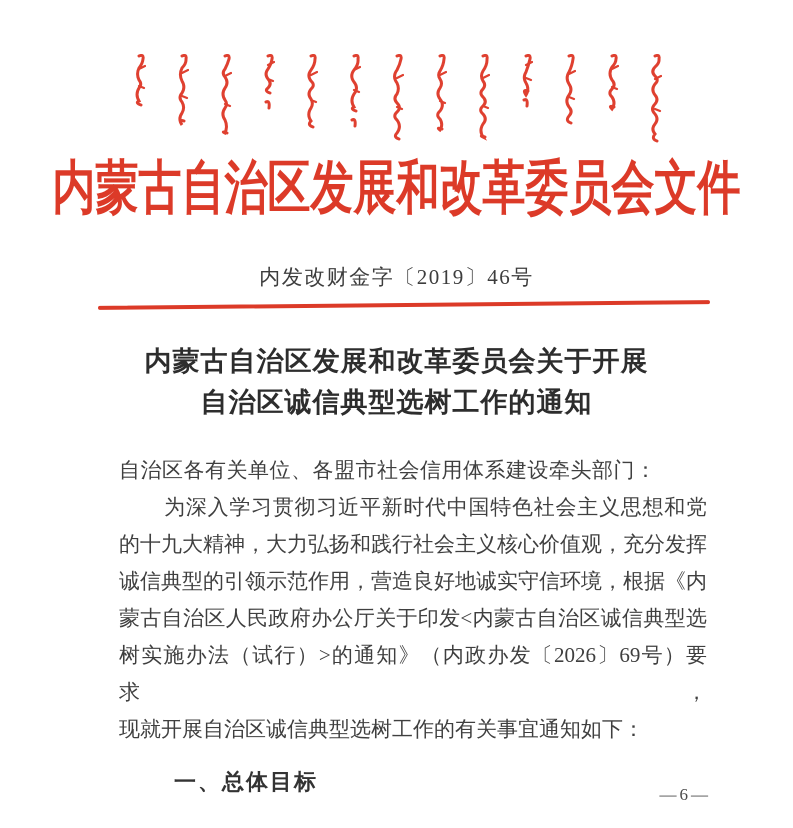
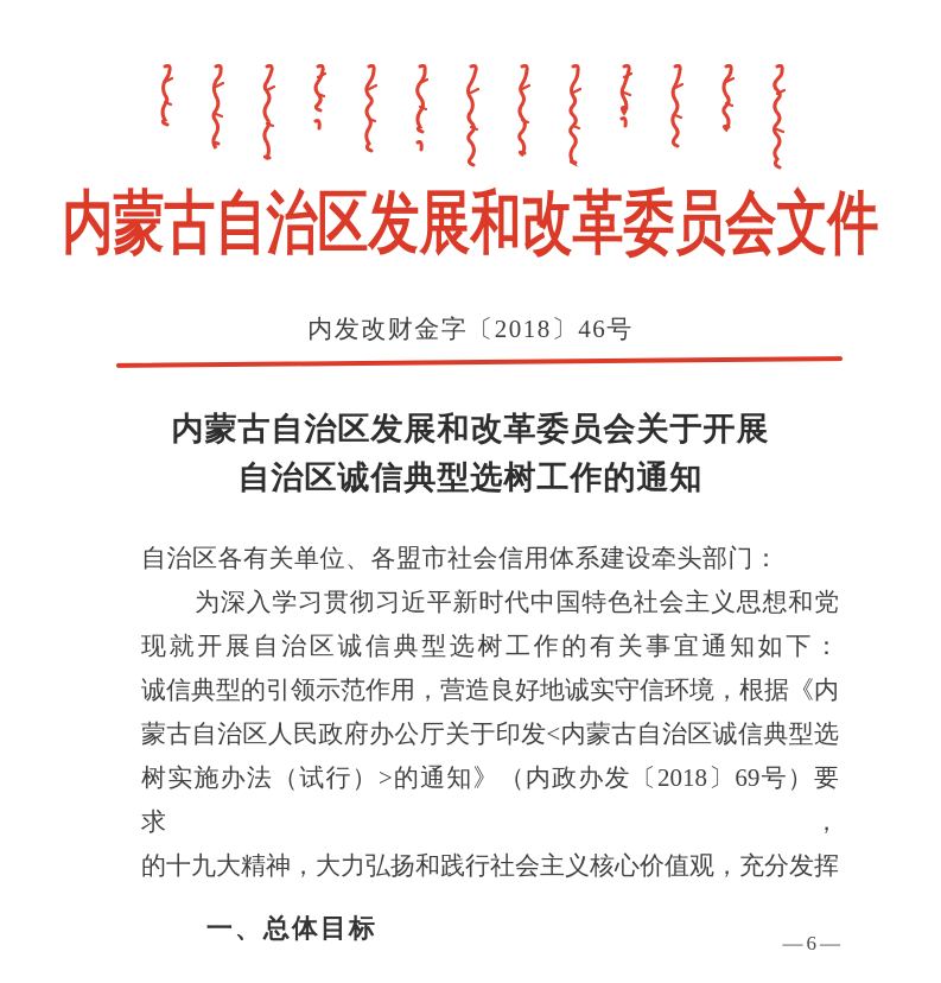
  内蒙古自治区发展和改革委员会文件
- 内发改财金字〔2019〕46号
+ 内发改财金字〔2018〕46号
  内蒙古自治区发展和改革委员会关于开展
  自治区诚信典型选树工作的通知
  自治区各有关单位、各盟市社会信用体系建设牵头部门：
  为深入学习贯彻习近平新时代中国特色社会主义思想和党
- 的十九大精神，大力弘扬和践行社会主义核心价值观，充分发挥
+ 现就开展自治区诚信典型选树工作的有关事宜通知如下：
  诚信典型的引领示范作用，营造良好地诚实守信环境，根据《内
  蒙古自治区人民政府办公厅关于印发<内蒙古自治区诚信典型选
- 树实施办法（试行）>的通知》（内政办发〔2026〕69号）要求，
+ 树实施办法（试行）>的通知》（内政办发〔2018〕69号）要求，
- 现就开展自治区诚信典型选树工作的有关事宜通知如下：
+ 的十九大精神，大力弘扬和践行社会主义核心价值观，充分发挥
  一、总体目标
  —6—
